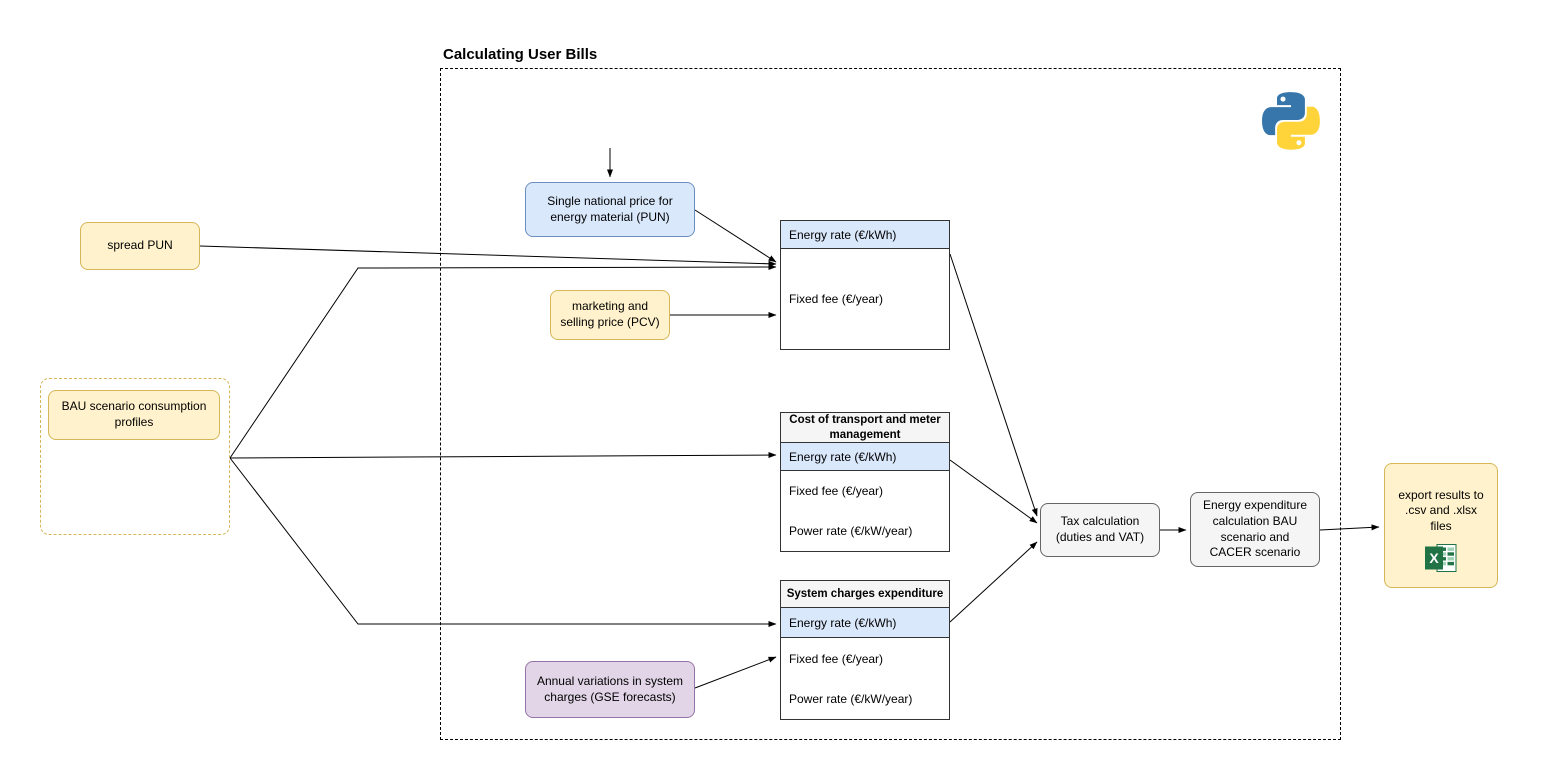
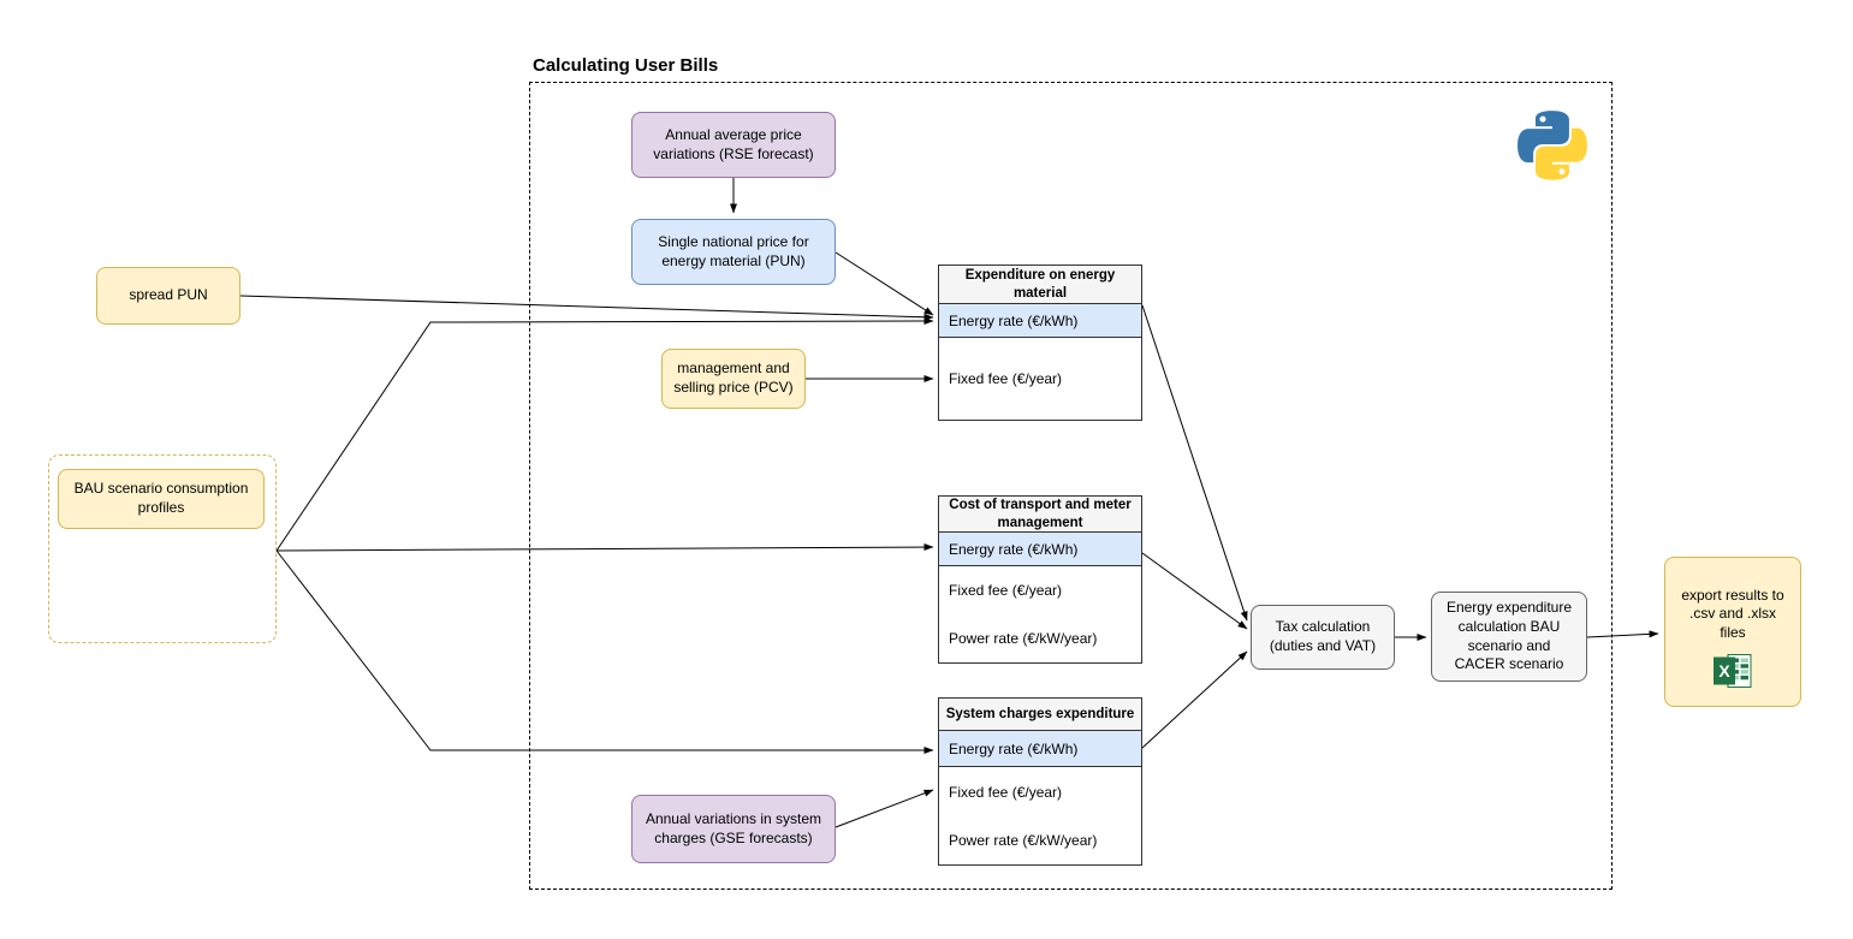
  Calculating User Bills
+ Annual average price variations (RSE forecast)
  Single national price for energy material (PUN)
  spread PUN
- marketing and selling price (PCV)
+ management and selling price (PCV)
  BAU scenario consumption profiles
  Annual variations in system charges (GSE forecasts)
+ Expenditure on energy material
  Energy rate (€/kWh)
  Fixed fee (€/year)
  Cost of transport and meter management
  Energy rate (€/kWh)
  Fixed fee (€/year)
  Power rate (€/kW/year)
  System charges expenditure
  Energy rate (€/kWh)
  Fixed fee (€/year)
  Power rate (€/kW/year)
  Tax calculation (duties and VAT)
  Energy expenditure calculation BAU scenario and CACER scenario
  export results to .csv and .xlsx files
  X
